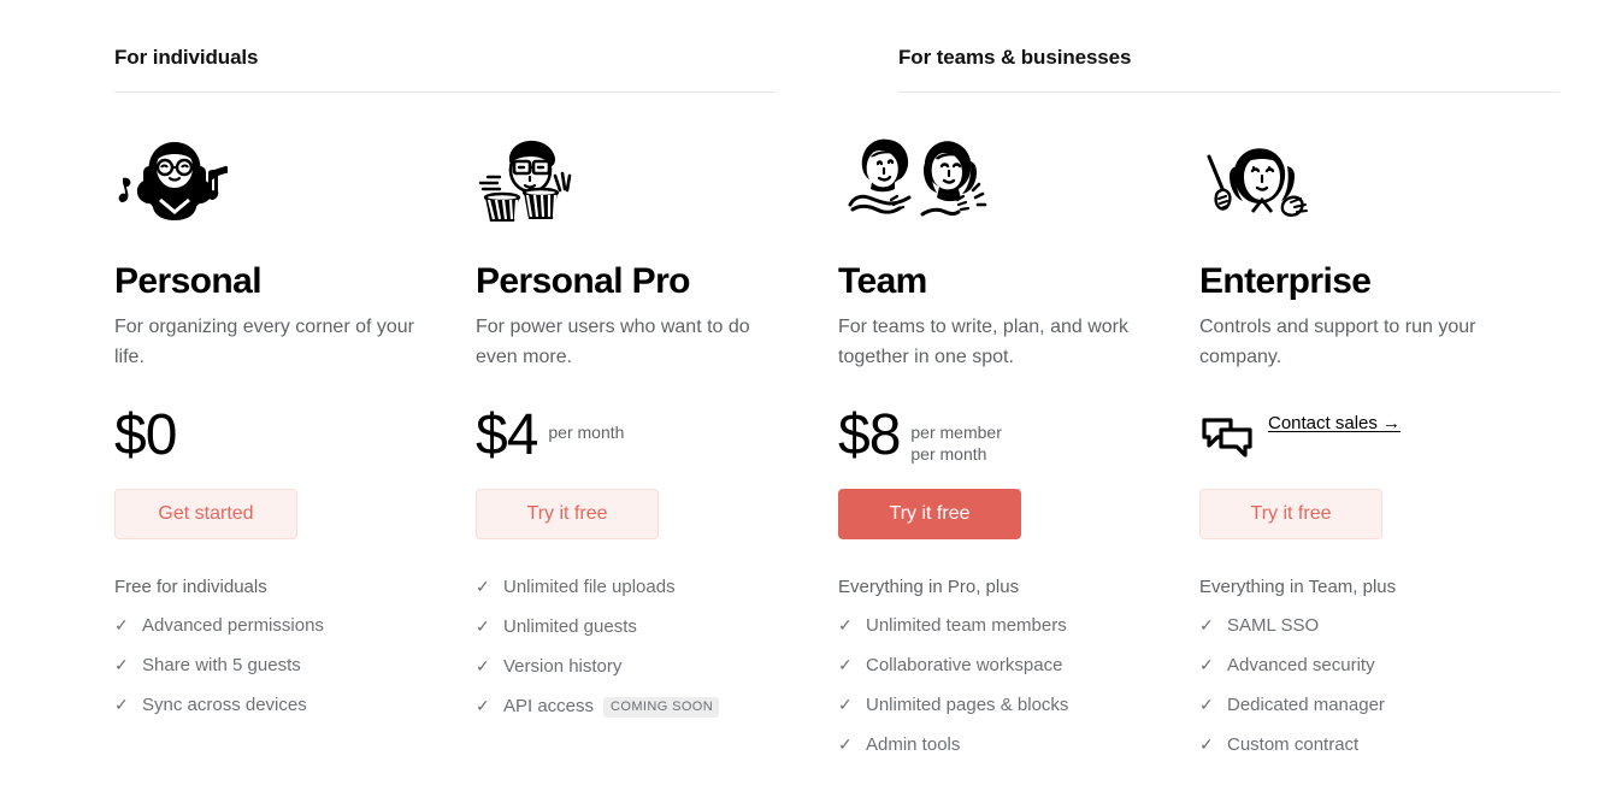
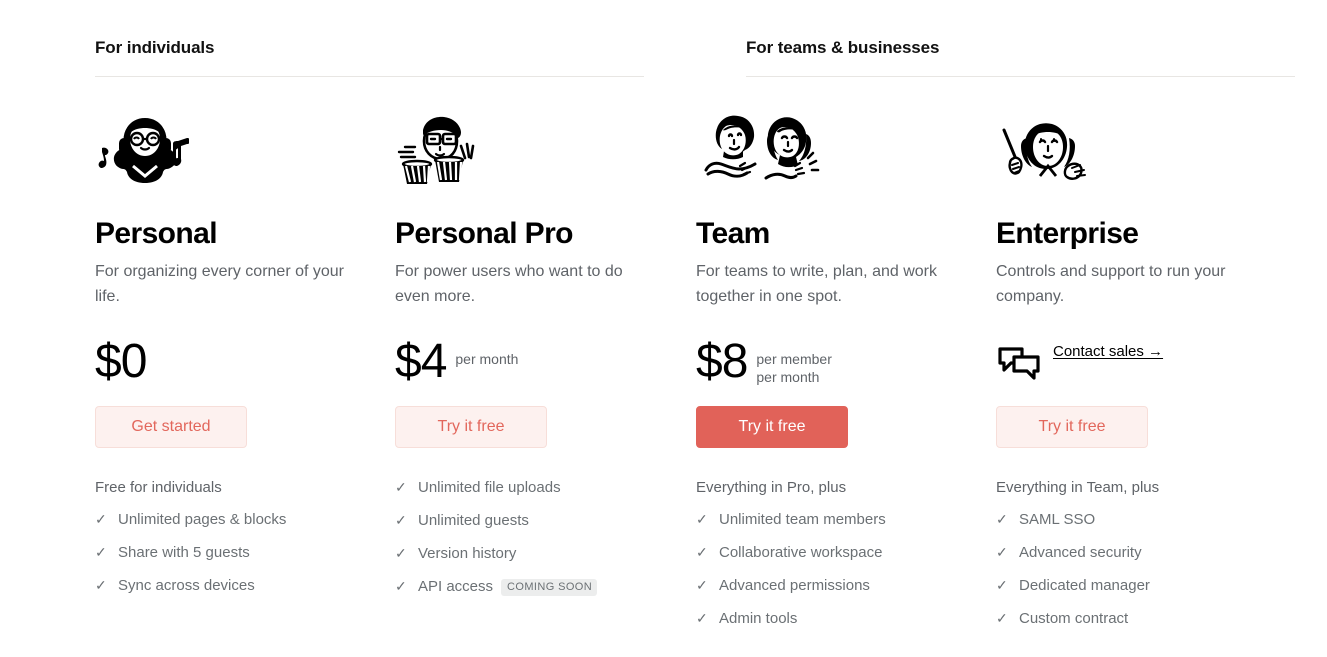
  For individuals
  For teams & businesses
  Personal
  For organizing every corner of your life.
  $0
  Get started
  Free for individuals
  ✓
- Advanced permissions
+ Unlimited pages & blocks
  ✓
  Share with 5 guests
  ✓
  Sync across devices
  Personal Pro
  For power users who want to do even more.
  $4
  per month
  Try it free
  ✓
  Unlimited file uploads
  ✓
  Unlimited guests
  ✓
  Version history
  ✓
  API access
  COMING SOON
  Team
  For teams to write, plan, and work together in one spot.
  $8
  per member
  per month
  Try it free
  Everything in Pro, plus
  ✓
  Unlimited team members
  ✓
  Collaborative workspace
  ✓
- Unlimited pages & blocks
+ Advanced permissions
  ✓
  Admin tools
  Enterprise
  Controls and support to run your company.
  Contact sales →
  Try it free
  Everything in Team, plus
  ✓
  SAML SSO
  ✓
  Advanced security
  ✓
  Dedicated manager
  ✓
  Custom contract
